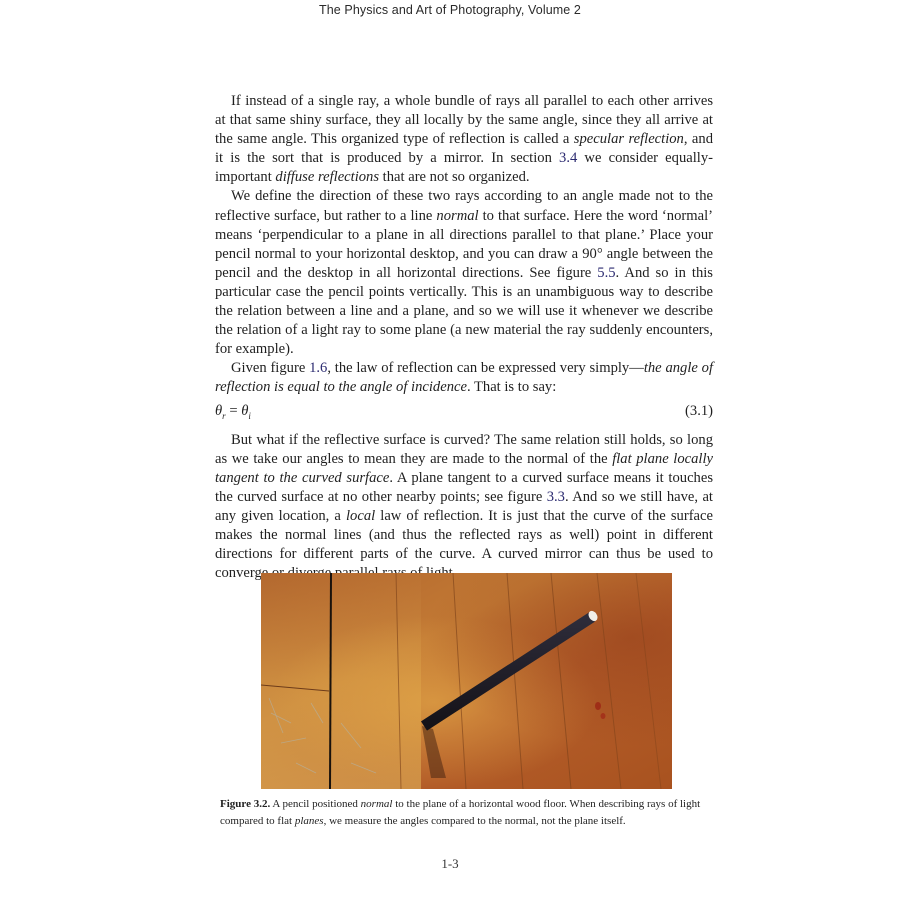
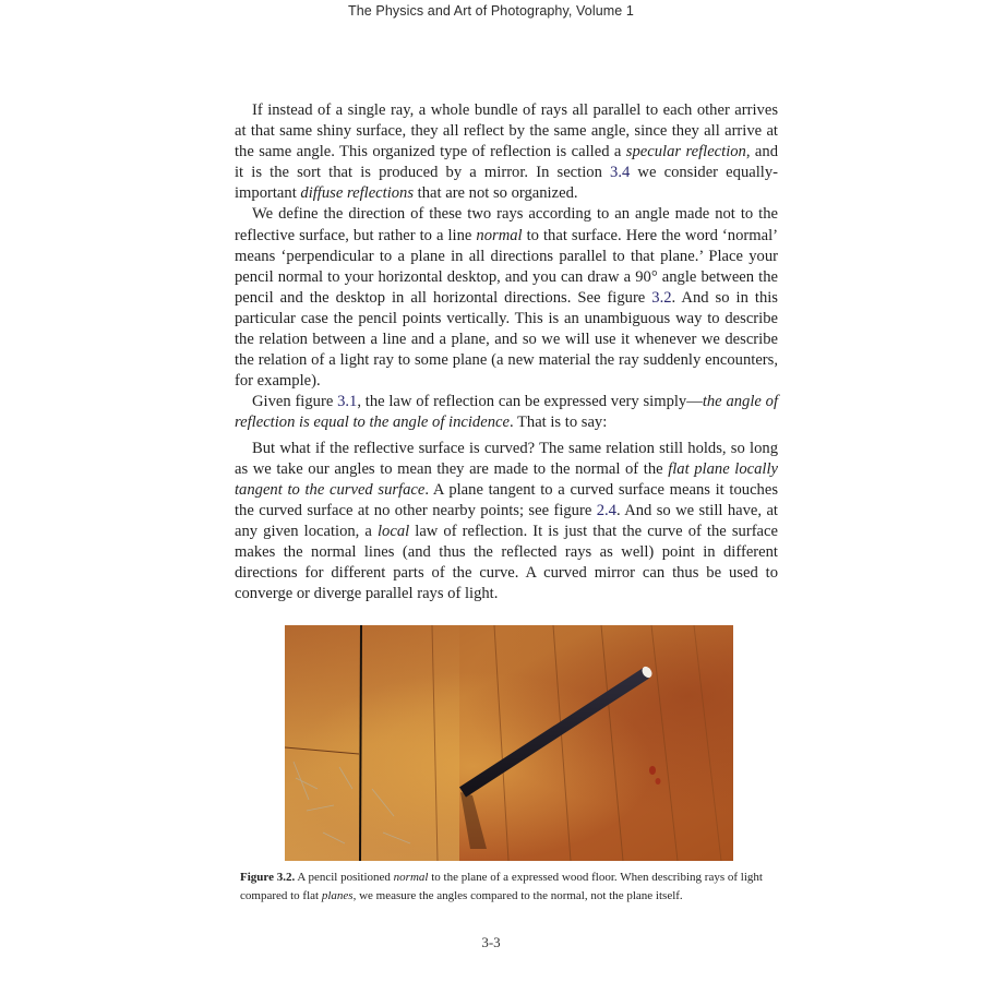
- The Physics and Art of Photography, Volume 2
+ The Physics and Art of Photography, Volume 1
- If instead of a single ray, a whole bundle of rays all parallel to each other arrives at that same shiny surface, they all locally by the same angle, since they all arrive at the same angle. This organized type of reflection is called a specular reflection, and it is the sort that is produced by a mirror. In section 3.4 we consider equally-important diffuse reflections that are not so organized.
+ If instead of a single ray, a whole bundle of rays all parallel to each other arrives at that same shiny surface, they all reflect by the same angle, since they all arrive at the same angle. This organized type of reflection is called a specular reflection, and it is the sort that is produced by a mirror. In section 3.4 we consider equally-important diffuse reflections that are not so organized.
- We define the direction of these two rays according to an angle made not to the reflective surface, but rather to a line normal to that surface. Here the word ‘normal’ means ‘perpendicular to a plane in all directions parallel to that plane.’ Place your pencil normal to your horizontal desktop, and you can draw a 90° angle between the pencil and the desktop in all horizontal directions. See figure 5.5. And so in this particular case the pencil points vertically. This is an unambiguous way to describe the relation between a line and a plane, and so we will use it whenever we describe the relation of a light ray to some plane (a new material the ray suddenly encounters, for example).
+ We define the direction of these two rays according to an angle made not to the reflective surface, but rather to a line normal to that surface. Here the word ‘normal’ means ‘perpendicular to a plane in all directions parallel to that plane.’ Place your pencil normal to your horizontal desktop, and you can draw a 90° angle between the pencil and the desktop in all horizontal directions. See figure 3.2. And so in this particular case the pencil points vertically. This is an unambiguous way to describe the relation between a line and a plane, and so we will use it whenever we describe the relation of a light ray to some plane (a new material the ray suddenly encounters, for example).
- Given figure 1.6, the law of reflection can be expressed very simply—the angle of reflection is equal to the angle of incidence. That is to say:
+ Given figure 3.1, the law of reflection can be expressed very simply—the angle of reflection is equal to the angle of incidence. That is to say:
- θr = θi
- (3.1)
- But what if the reflective surface is curved? The same relation still holds, so long as we take our angles to mean they are made to the normal of the flat plane locally tangent to the curved surface. A plane tangent to a curved surface means it touches the curved surface at no other nearby points; see figure 3.3. And so we still have, at any given location, a local law of reflection. It is just that the curve of the surface makes the normal lines (and thus the reflected rays as well) point in different directions for different parts of the curve. A curved mirror can thus be used to converg
+ But what if the reflective surface is curved? The same relation still holds, so long as we take our angles to mean they are made to the normal of the flat plane locally tangent to the curved surface. A plane tangent to a curved surface means it touches the curved surface at no other nearby points; see figure 2.4. And so we still have, at any given location, a local law of reflection. It is just that the curve of the surface makes the normal lines (and thus the reflected rays as well) point in different directions for different parts of the curve. A curved mirror can thus be used to converge or diverge parallel rays of light.
- Figure 3.2. A pencil positioned normal to the plane of a horizontal wood floor. When describing rays of light compared to flat planes, we measure the angles compared to the normal, not the plane itself.
+ Figure 3.2. A pencil positioned normal to the plane of a expressed wood floor. When describing rays of light compared to flat planes, we measure the angles compared to the normal, not the plane itself.
- 1-3
+ 3-3
